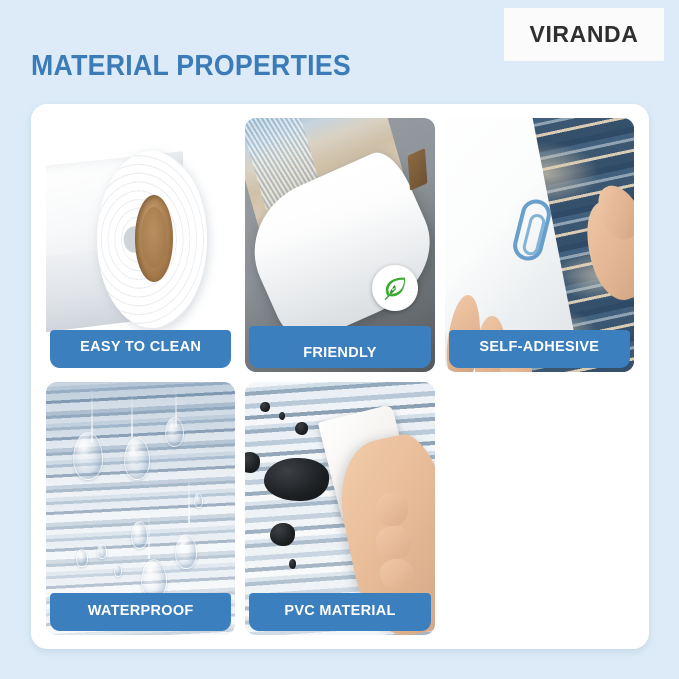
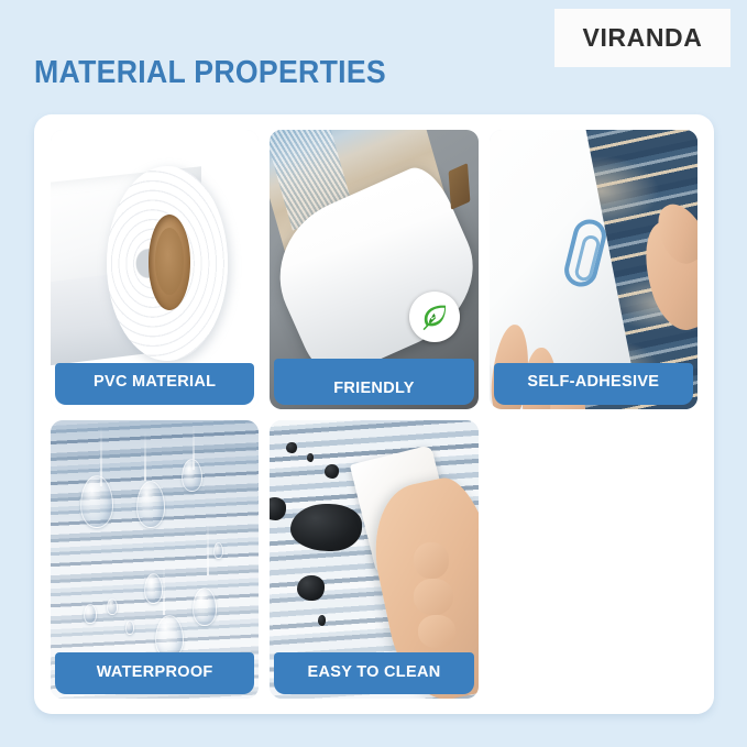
  VIRANDA
  MATERIAL PROPERTIES
- EASY TO CLEAN
+ PVC MATERIAL
  FRIENDLY
  SELF-ADHESIVE
  WATERPROOF
- PVC MATERIAL
+ EASY TO CLEAN
